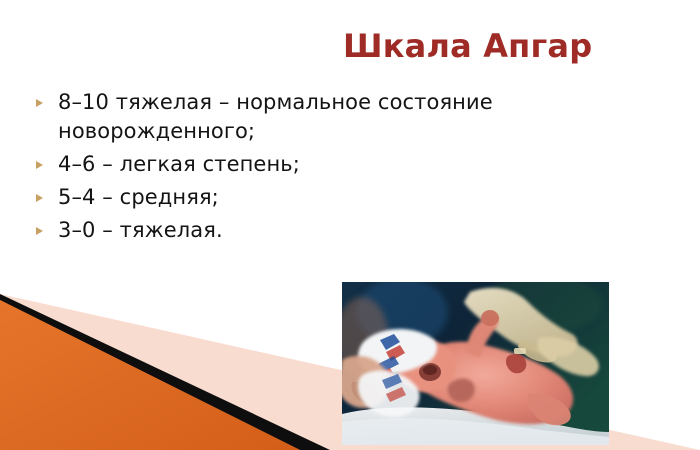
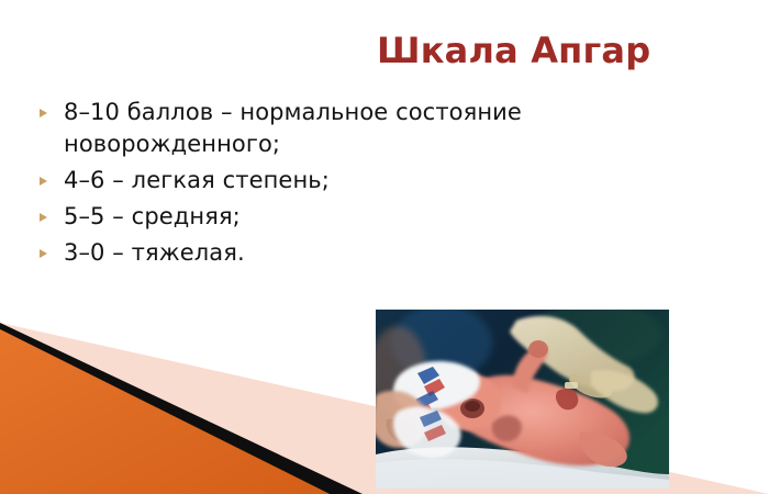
  Шкала Апгар
- 8–10 тяжелая – нормальное состояние новорожденного;
+ 8–10 баллов – нормальное состояние новорожденного;
  4–6 – легкая степень;
- 5–4 – средняя;
+ 5–5 – средняя;
  3–0 – тяжелая.
